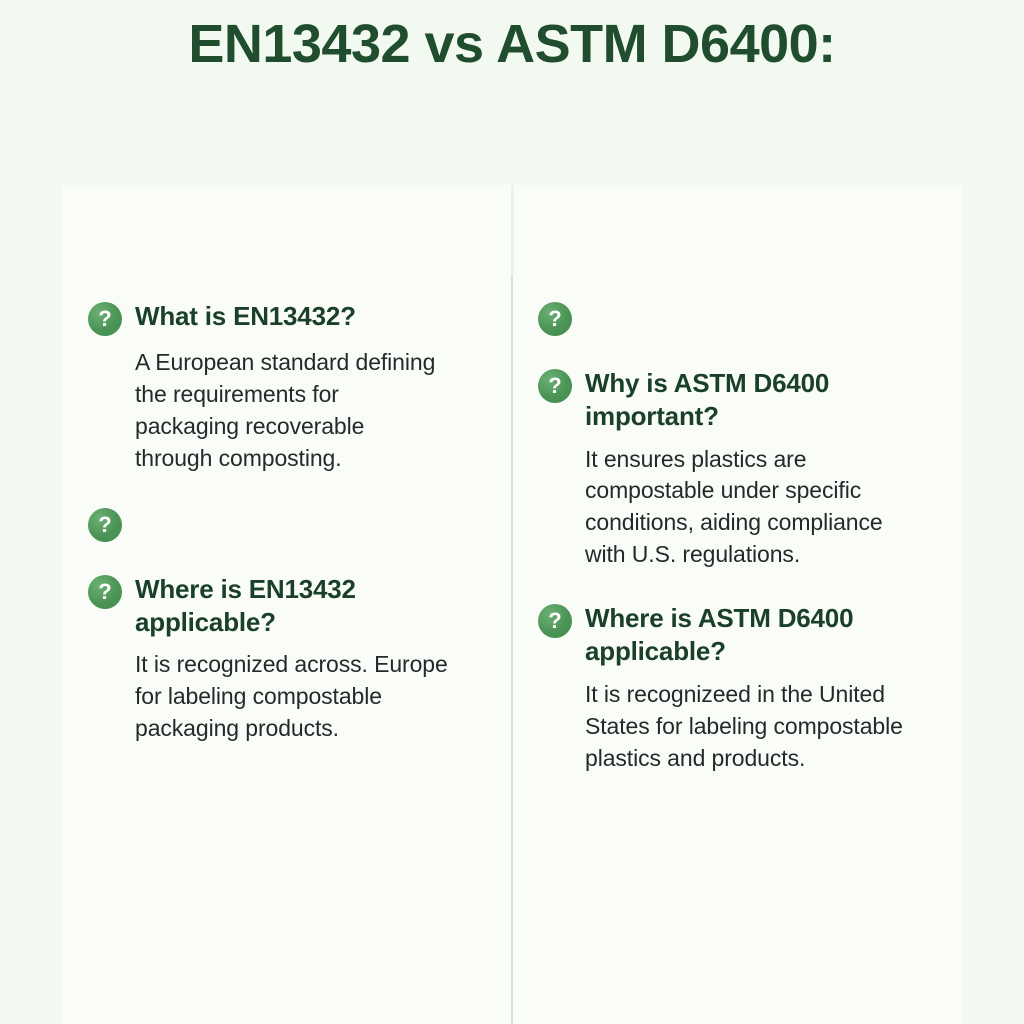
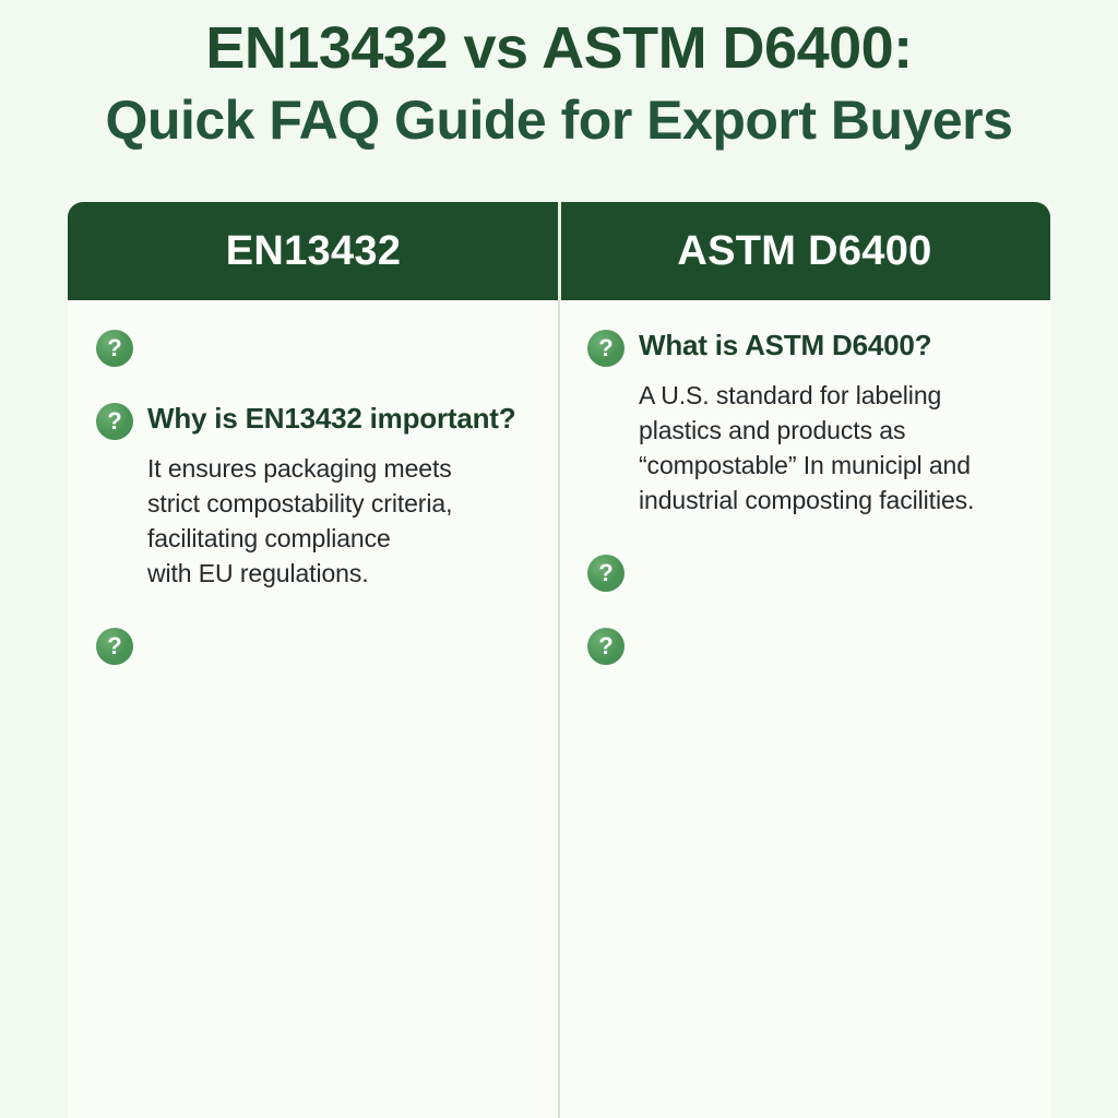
  EN13432 vs ASTM D6400:
+ Quick FAQ Guide for Export Buyers
+ EN13432
+ ASTM D6400
  ?
- What is EN13432?
- A European standard defining
- the requirements for
- packaging recoverable
- through composting.
  ?
+ Why is EN13432 important?
+ It ensures packaging meets
+ strict compostability criteria,
+ facilitating compliance
+ with EU regulations.
  ?
- Where is EN13432 applicable?
- It is recognized across. Europe
- for labeling compostable
- packaging products.
  ?
+ What is ASTM D6400?
+ A U.S. standard for labeling
+ plastics and products as
+ “compostable” In municipl and
+ industrial composting facilities.
  ?
- Why is ASTM D6400 important?
- It ensures plastics are
- compostable under specific
- conditions, aiding compliance
- with U.S. regulations.
  ?
- Where is ASTM D6400 applicable?
- It is recognizeed in the United
- States for labeling compostable
- plastics and products.
